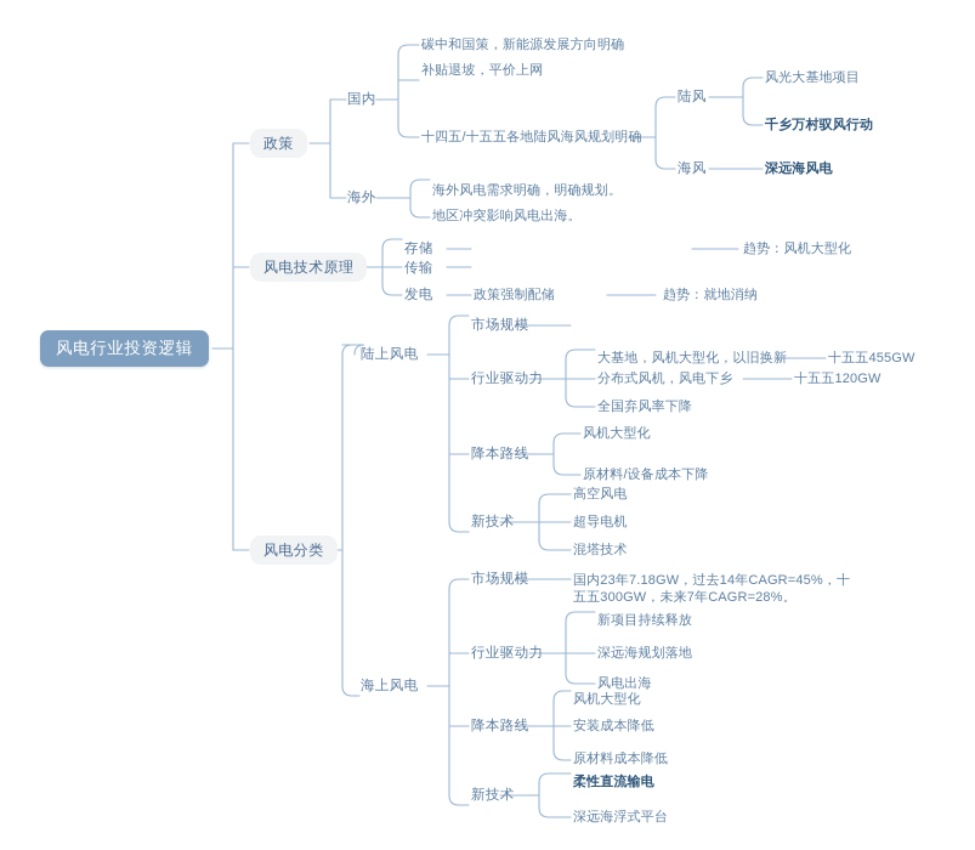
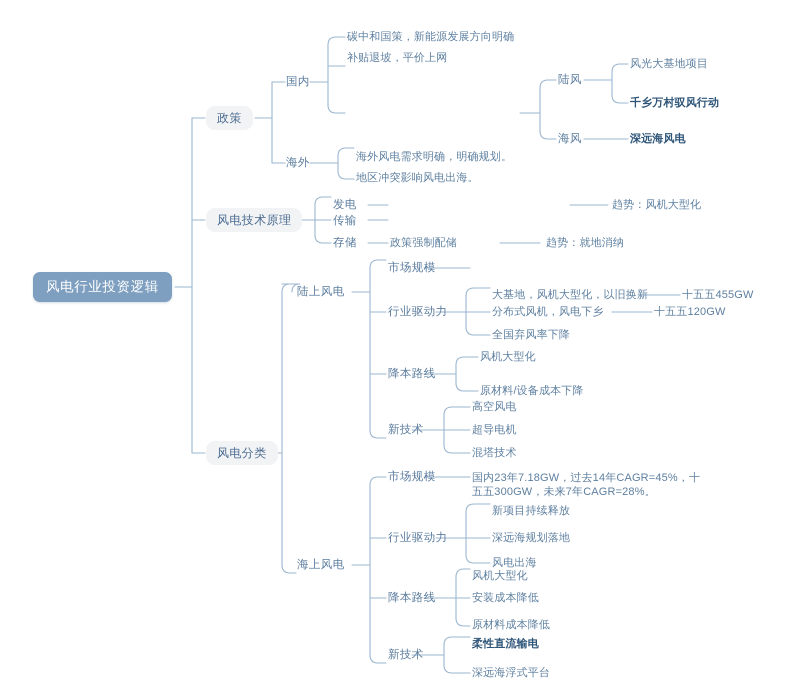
  风电行业投资逻辑
  政策
  风电技术原理
  风电分类
  国内
  碳中和国策，新能源发展方向明确
  补贴退坡，平价上网
- 十四五/十五五各地陆风海风规划明确
  陆风
  风光大基地项目
  千乡万村驭风行动
  海风
  深远海风电
  海外
  海外风电需求明确，明确规划。
  地区冲突影响风电出海。
- 存储
+ 发电
  传输
- 发电
+ 存储
  政策强制配储
  趋势：风机大型化
  趋势：就地消纳
  陆上风电
  市场规模
  行业驱动力
  大基地，风机大型化，以旧换新
  十五五455GW
  分布式风机，风电下乡
  十五五120GW
  全国弃风率下降
  降本路线
  风机大型化
  原材料/设备成本下降
  新技术
  高空风电
  超导电机
  混塔技术
  海上风电
  市场规模
  国内23年7.18GW，过去14年CAGR=45%，十五五300GW，未来7年CAGR=28%。
  行业驱动力
  新项目持续释放
  深远海规划落地
  风电出海
  降本路线
  风机大型化
  安装成本降低
  原材料成本降低
  新技术
  柔性直流输电
  深远海浮式平台
